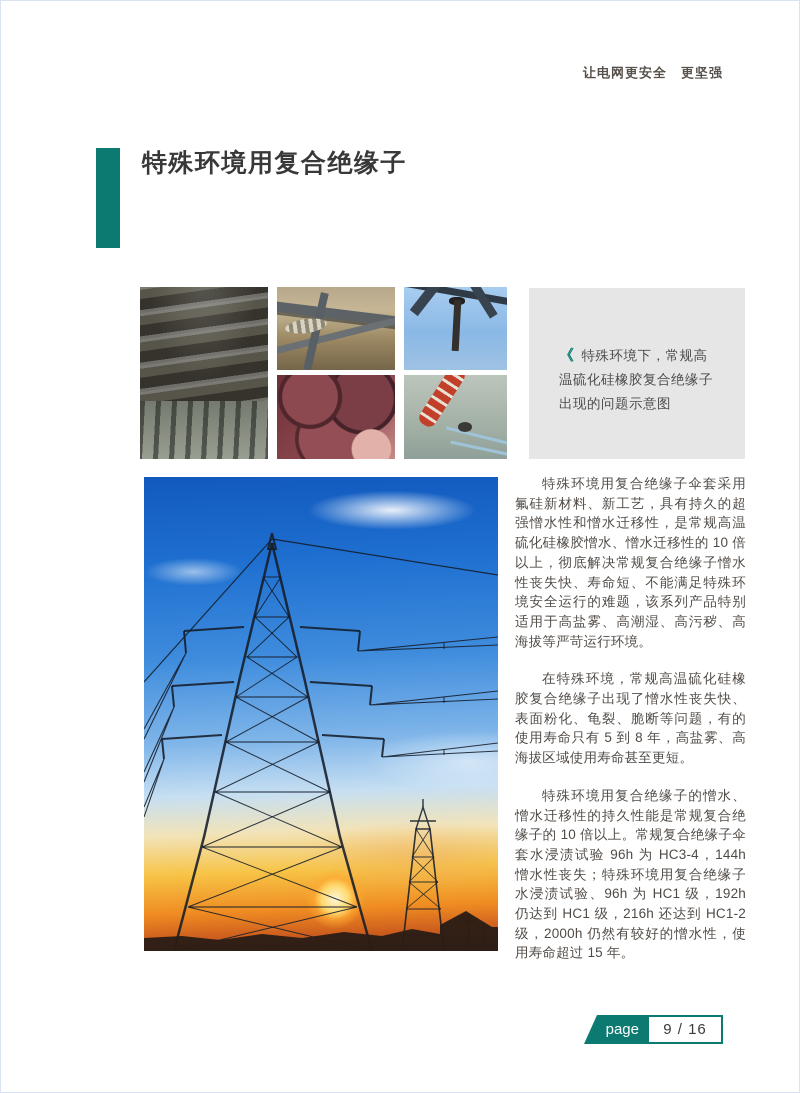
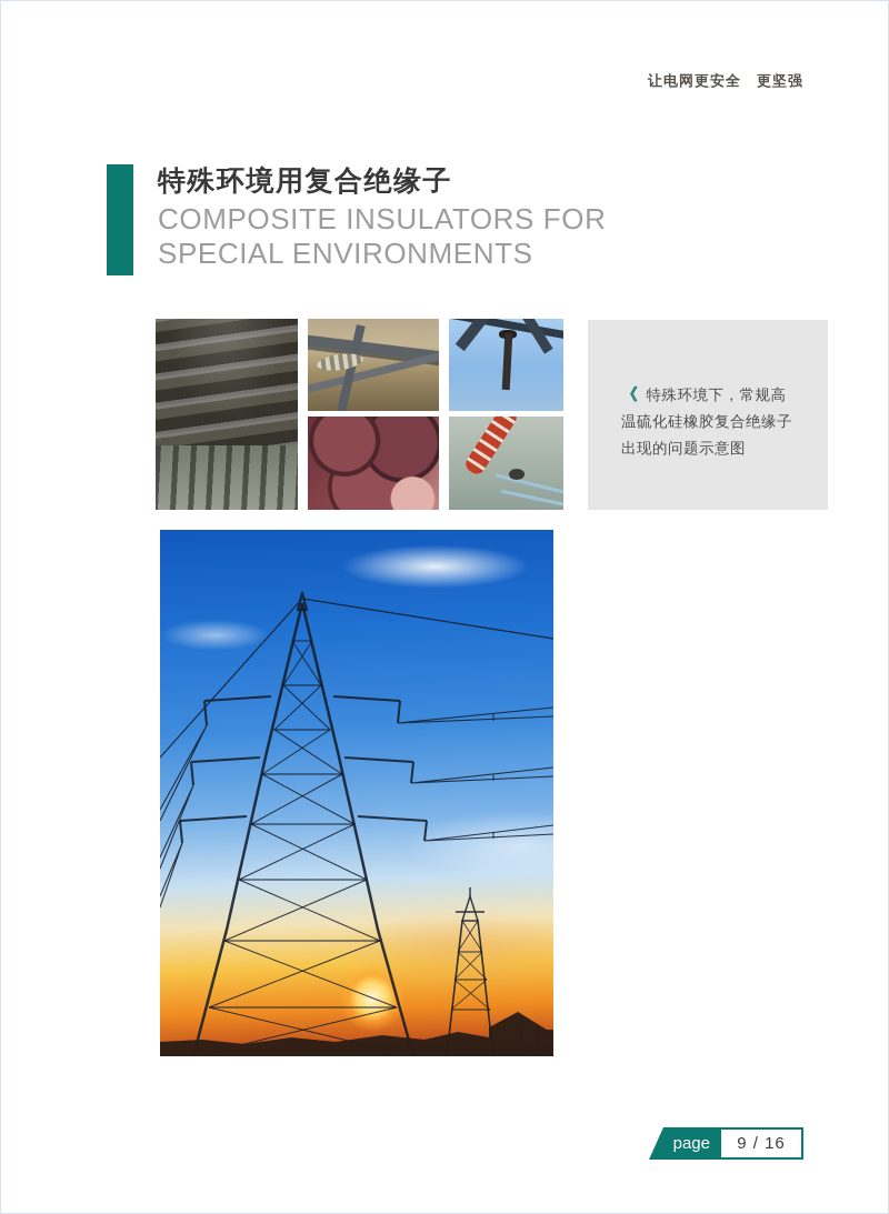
  让电网更安全 更坚强
  特殊环境用复合绝缘子
+ COMPOSITE INSULATORS FOR
+ SPECIAL ENVIRONMENTS
  《 特殊环境下，常规高温硫化硅橡胶复合绝缘子出现的问题示意图
- 特殊环境用复合绝缘子伞套采用氟硅新材料、新工艺，具有持久的超强憎水性和憎水迁移性，是常规高温硫化硅橡胶憎水、憎水迁移性的 10 倍以上，彻底解决常规复合绝缘子憎水性丧失快、寿命短、不能满足特殊环境安全运行的难题，该系列产品特别适用于高盐雾、高潮湿、高污秽、高海拔等严苛运行环境。
- 在特殊环境，常规高温硫化硅橡胶复合绝缘子出现了憎水性丧失快、表面粉化、龟裂、脆断等问题，有的使用寿命只有 5 到 8 年，高盐雾、高海拔区域使用寿命甚至更短。
- 特殊环境用复合绝缘子的憎水、憎水迁移性的持久性能是常规复合绝缘子的 10 倍以上。常规复合绝缘子伞套水浸渍试验 96h 为 HC3-4，144h 憎水性丧失；特殊环境用复合绝缘子水浸渍试验、96h 为 HC1 级，192h 仍达到 HC1 级，216h 还达到 HC1-2 级，2000h 仍然有较好的憎水性，使用寿命超过 15 年。
  page
  9 / 16
